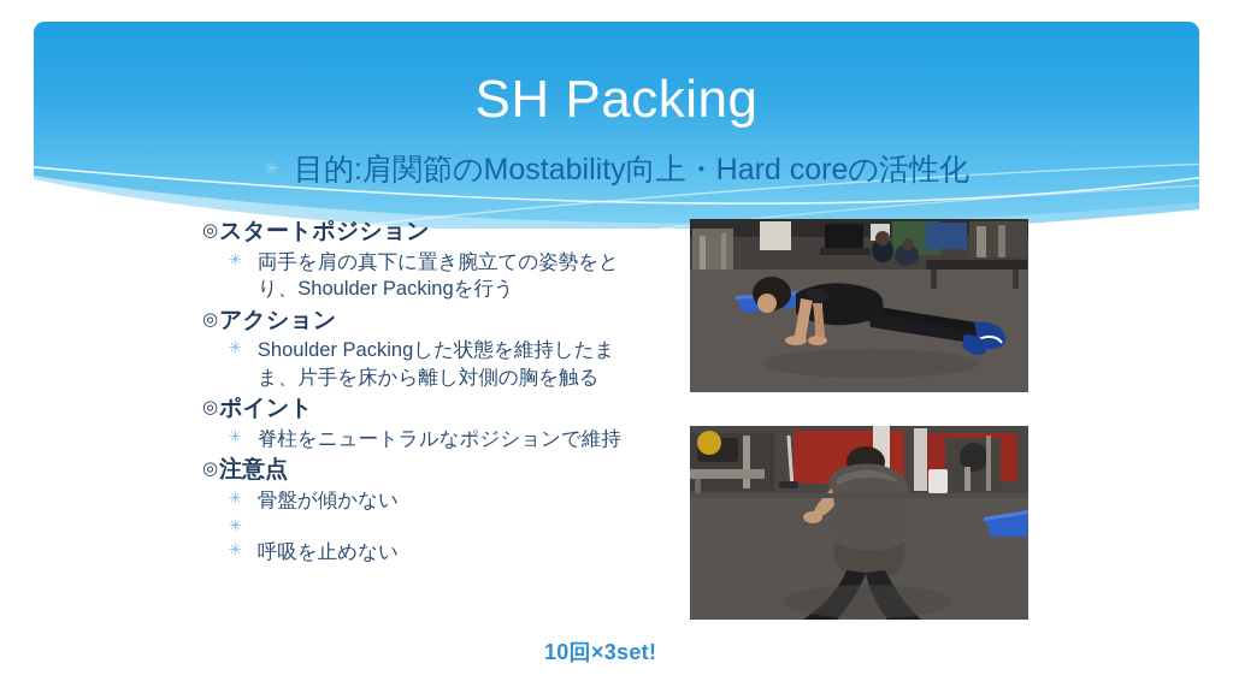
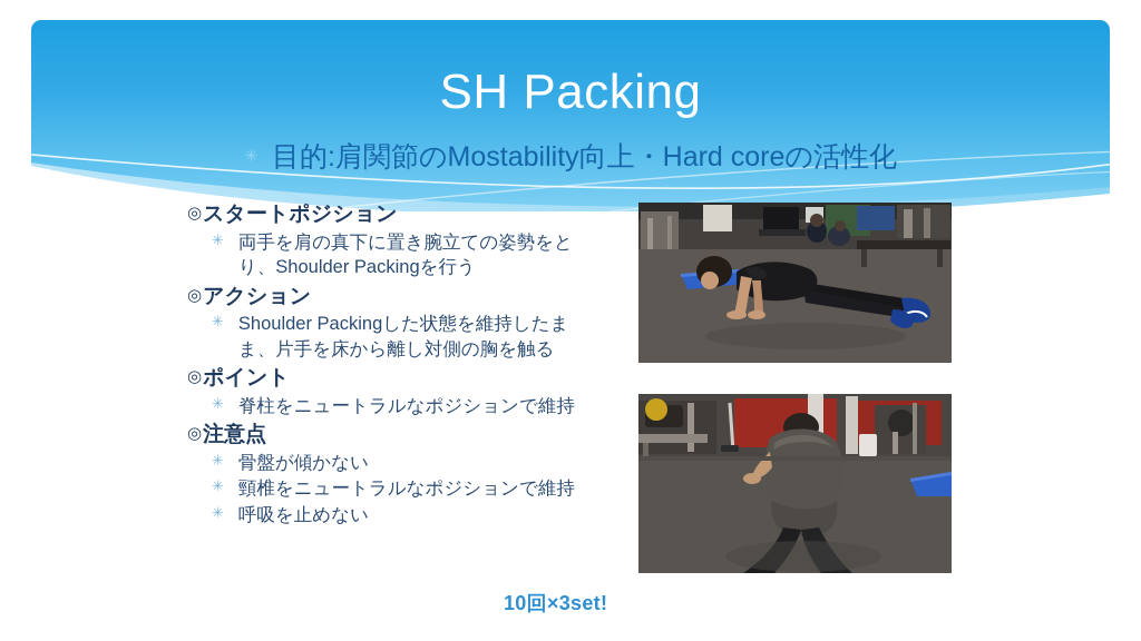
  SH Packing
  ✳ 目的:肩関節のMostability向上・Hard coreの活性化
  ◎
  スタートポジション
  ✳
  両手を肩の真下に置き腕立ての姿勢をとり、Shoulder Packingを行う
  ◎
  アクション
  ✳
  Shoulder Packingした状態を維持したまま、片手を床から離し対側の胸を触る
  ◎
  ポイント
  ✳
  脊柱をニュートラルなポジションで維持
  ◎
  注意点
  ✳
  骨盤が傾かない
  ✳
+ 頸椎をニュートラルなポジションで維持
  ✳
  呼吸を止めない
  10回×3set!
